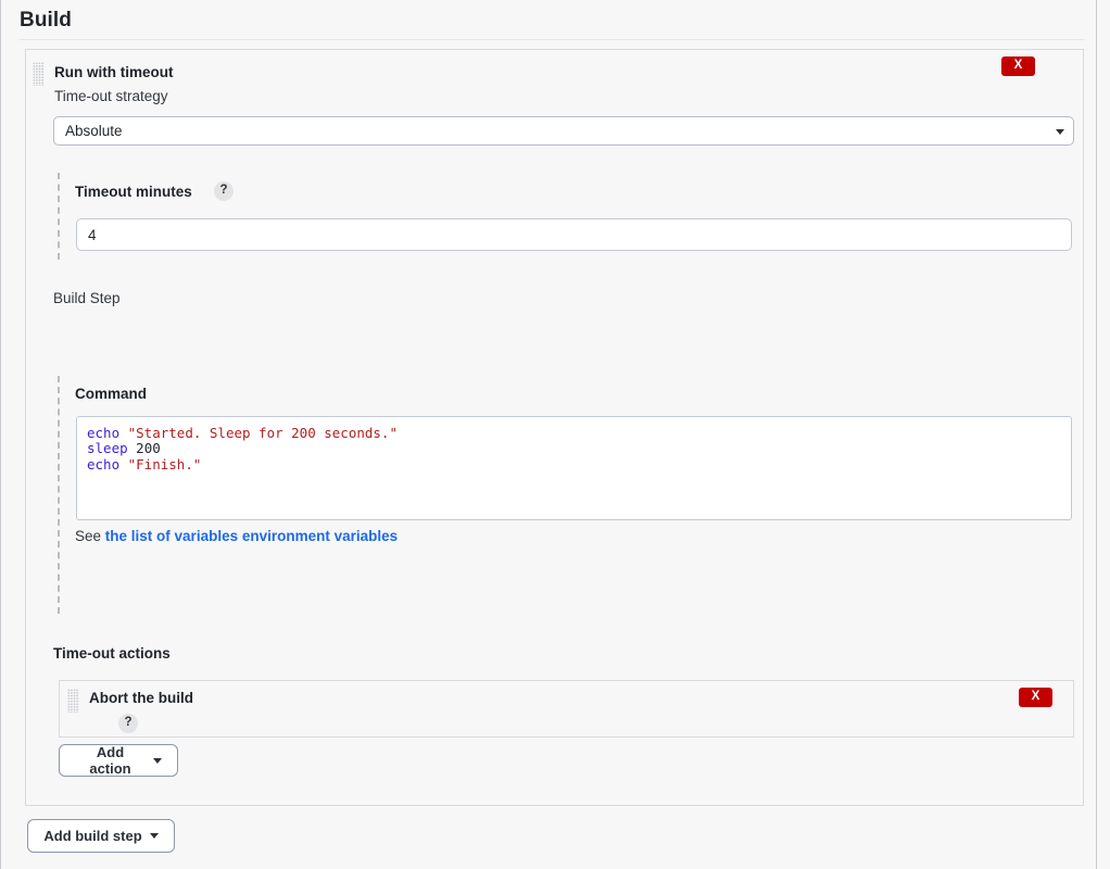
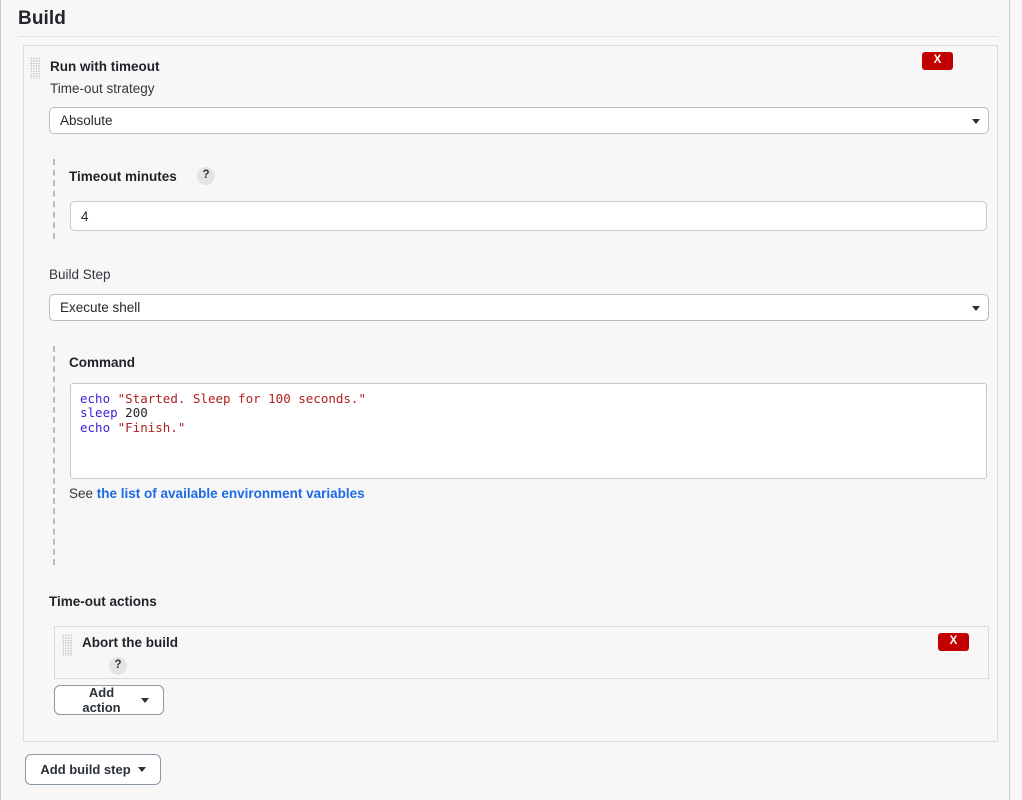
  Build
  Run with timeout
  X
  Time-out strategy
  Absolute
  Timeout minutes
  ?
  4
  Build Step
+ Execute shell
  Command
- echo "Started. Sleep for 200 seconds." sleep 200 echo "Finish."
+ echo "Started. Sleep for 100 seconds." sleep 200 echo "Finish."
- See the list of variables environment variables
+ See the list of available environment variables
  Time-out actions
  Abort the build
  ?
  X
  Add action
  Add build step
